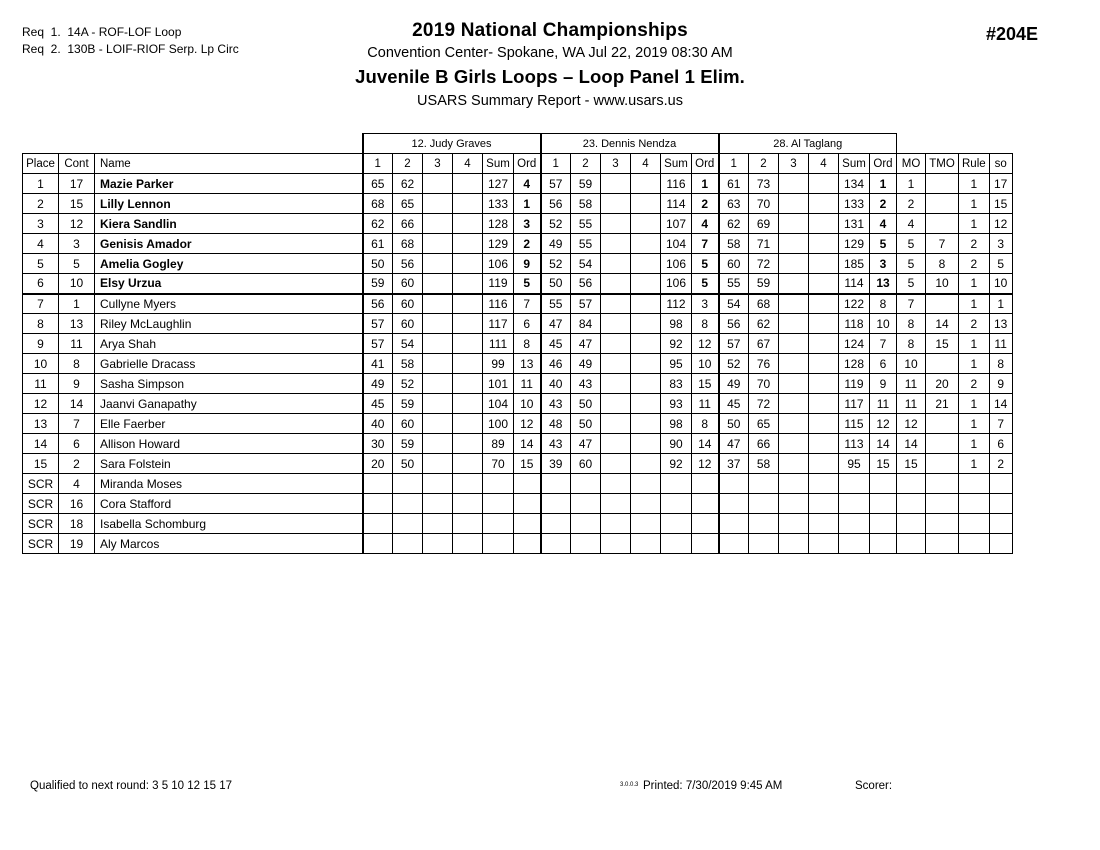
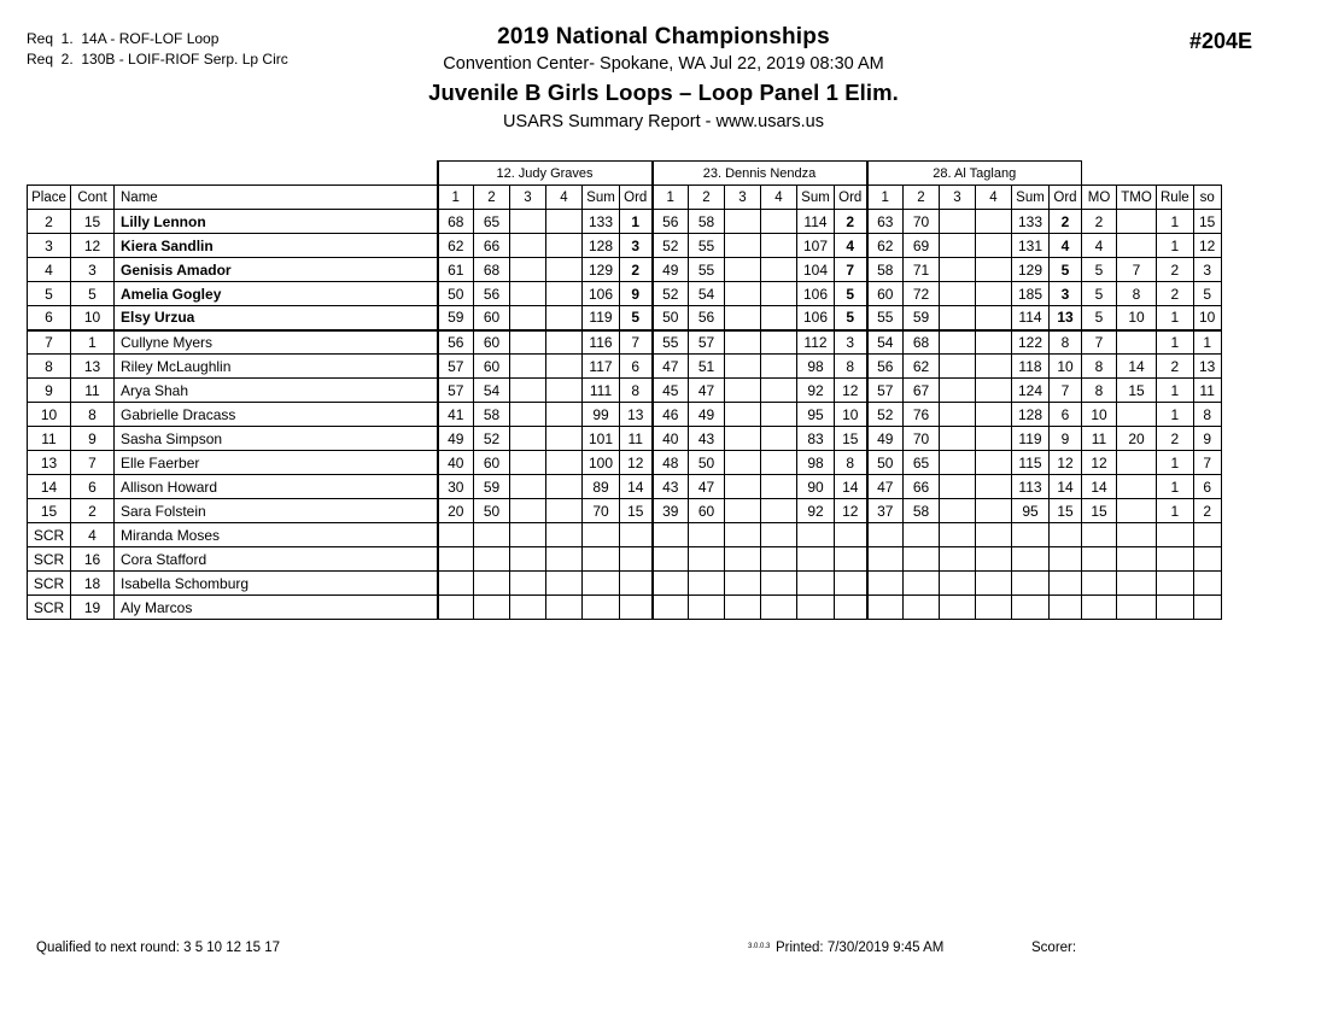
  Req 1. 14A - ROF-LOF Loop
  Req 2. 130B - LOIF-RIOF Serp. Lp Circ
  2019 National Championships
  Convention Center- Spokane, WA Jul 22, 2019 08:30 AM
  Juvenile B Girls Loops – Loop Panel 1 Elim.
  USARS Summary Report - www.usars.us
  #204E
  			12. Judy Graves	23. Dennis Nendza	28. Al Taglang
  Place	Cont	Name	1	2	3	4	Sum	Ord	1	2	3	4	Sum	Ord	1	2	3	4	Sum	Ord	MO	TMO	Rule	so
- 1	17	Mazie Parker	65	62			127	4	57	59			116	1	61	73			134	1	1		1	17
  2	15	Lilly Lennon	68	65			133	1	56	58			114	2	63	70			133	2	2		1	15
  3	12	Kiera Sandlin	62	66			128	3	52	55			107	4	62	69			131	4	4		1	12
  4	3	Genisis Amador	61	68			129	2	49	55			104	7	58	71			129	5	5	7	2	3
  5	5	Amelia Gogley	50	56			106	9	52	54			106	5	60	72			185	3	5	8	2	5
  6	10	Elsy Urzua	59	60			119	5	50	56			106	5	55	59			114	13	5	10	1	10
  7	1	Cullyne Myers	56	60			116	7	55	57			112	3	54	68			122	8	7		1	1
- 8	13	Riley McLaughlin	57	60			117	6	47	84			98	8	56	62			118	10	8	14	2	13
+ 8	13	Riley McLaughlin	57	60			117	6	47	51			98	8	56	62			118	10	8	14	2	13
  9	11	Arya Shah	57	54			111	8	45	47			92	12	57	67			124	7	8	15	1	11
  10	8	Gabrielle Dracass	41	58			99	13	46	49			95	10	52	76			128	6	10		1	8
  11	9	Sasha Simpson	49	52			101	11	40	43			83	15	49	70			119	9	11	20	2	9
- 12	14	Jaanvi Ganapathy	45	59			104	10	43	50			93	11	45	72			117	11	11	21	1	14
  13	7	Elle Faerber	40	60			100	12	48	50			98	8	50	65			115	12	12		1	7
  14	6	Allison Howard	30	59			89	14	43	47			90	14	47	66			113	14	14		1	6
  15	2	Sara Folstein	20	50			70	15	39	60			92	12	37	58			95	15	15		1	2
  SCR	4	Miranda Moses
  SCR	16	Cora Stafford
  SCR	18	Isabella Schomburg
  SCR	19	Aly Marcos
  Qualified to next round: 3 5 10 12 15 17
  Printed: 7/30/2019 9:45 AM
  Scorer:
